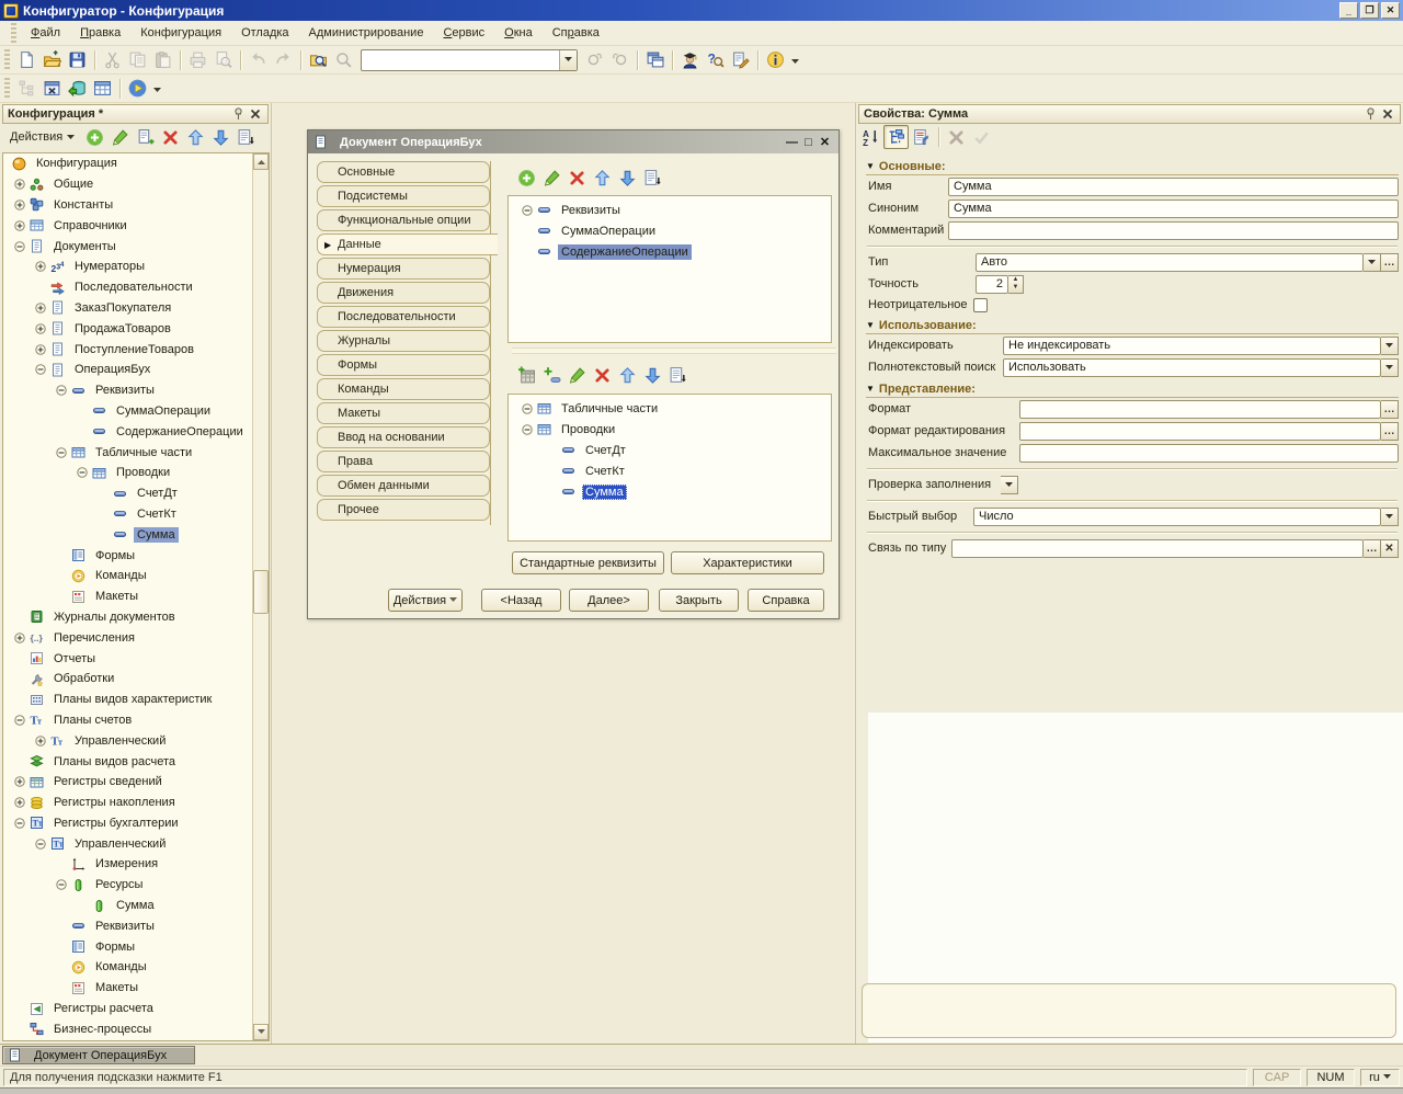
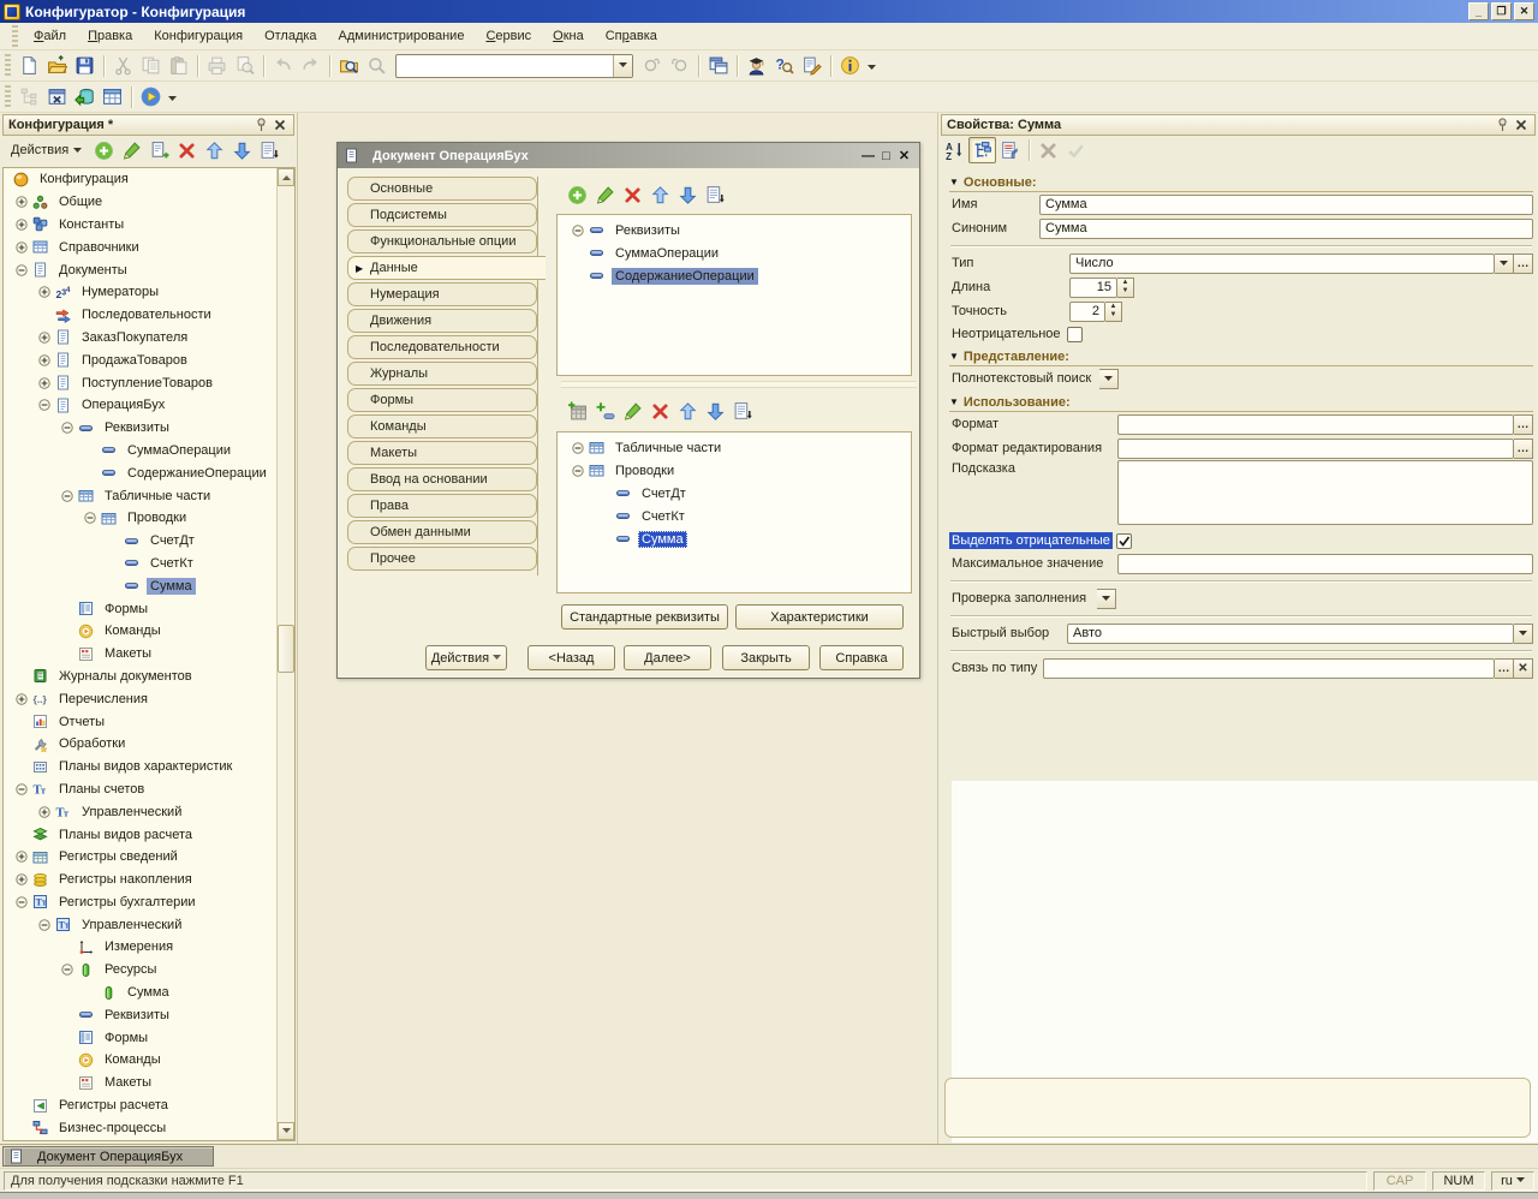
  Конфигуратор - Конфигурация
  _
  ❐
  ✕
  Файл
  Правка
  Конфигурация
  Отладка
  Администрирование
  Сервис
  Окна
  Справка
  ?
  Конфигурация *
  Действия
  Конфигурация
  Общие
  Константы
  Справочники
  Документы
  2
  Нумераторы
  Последовательности
  ЗаказПокупателя
  ПродажаТоваров
  ПоступлениеТоваров
  ОперацияБух
  Реквизиты
  СуммаОперации
  СодержаниеОперации
  Табличные части
  Проводки
  СчетДт
  СчетКт
  Сумма
  Формы
  Команды
  Макеты
  Журналы документов
  {..}
  Перечисления
  Отчеты
  Обработки
  Планы видов характеристик
  T
  т
  Планы счетов
  T
  т
  Управленческий
  Планы видов расчета
  Регистры сведений
  Регистры накопления
  Tт
  Регистры бухгалтерии
  Tт
  Управленческий
  Измерения
  Ресурсы
  Сумма
  Реквизиты
  Формы
  Команды
  Макеты
  Регистры расчета
  Бизнес-процессы
  Документ ОперацияБух
  —
  □
  ✕
  Основные
  Подсистемы
  Функциональные опции
  ▶
  Данные
  Нумерация
  Движения
  Последовательности
  Журналы
  Формы
  Команды
  Макеты
  Ввод на основании
  Права
  Обмен данными
  Прочее
  Реквизиты
  СуммаОперации
  СодержаниеОперации
  Табличные части
  Проводки
  СчетДт
  СчетКт
  Сумма
  Стандартные реквизиты
  Характеристики
  Действия
  <Назад
  Далее>
  Закрыть
  Справка
  Свойства: Сумма
  A
  Z
  ▼
  Основные:
  Имя
  Сумма
  Синоним
  Сумма
- Комментарий
  Тип
- Авто
+ Число
  …
+ Длина
+ 15
  Точность
  2
  Неотрицательное
  ▼
- Использование:
+ Представление:
- Индексировать
- Не индексировать
  Полнотекстовый поиск
- Использовать
  ▼
- Представление:
+ Использование:
  Формат
  …
  Формат редактирования
  …
+ Подсказка
+ Выделять отрицательные
  Максимальное значение
  Проверка заполнения
  Быстрый выбор
- Число
+ Авто
  Связь по типу
  …
  ✕
  Документ ОперацияБух
  Для получения подсказки нажмите F1
  CAP
  NUM
  ru
